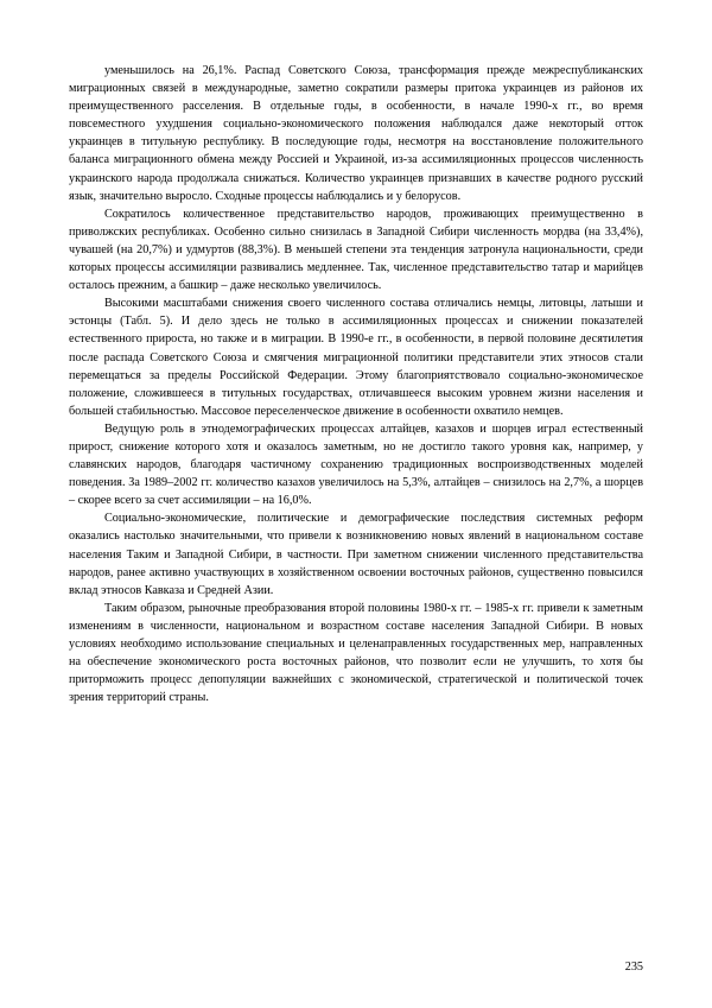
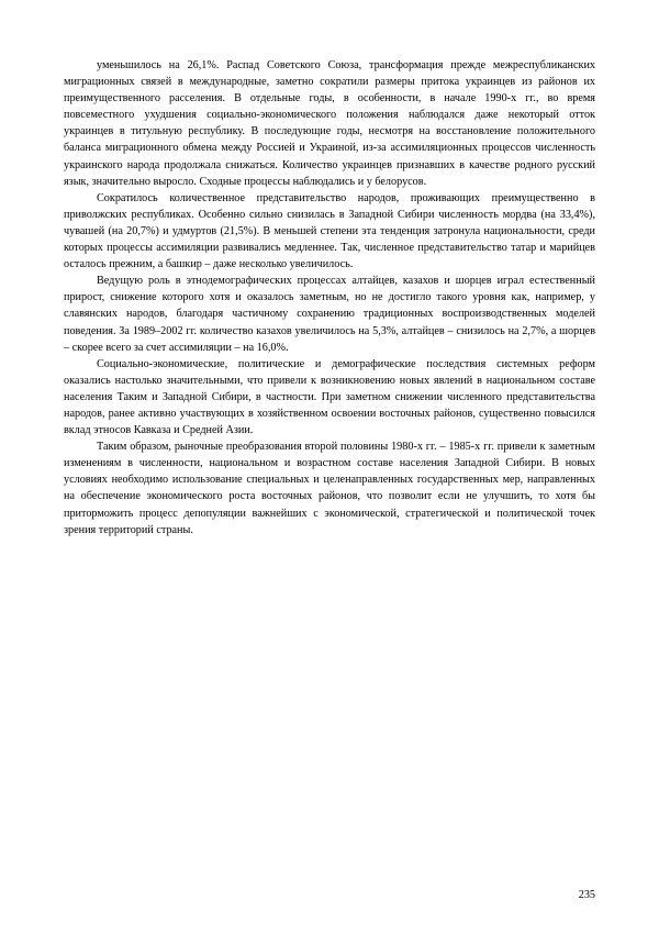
  уменьшилось на 26,1%. Распад Советского Союза, трансформация прежде межреспубликанских миграционных связей в международные, заметно сократили размеры притока украинцев из районов их преимущественного расселения. В отдельные годы, в особенности, в начале 1990-х гг., во время повсеместного ухудшения социально-экономического положения наблюдался даже некоторый отток украинцев в титульную республику. В последующие годы, несмотря на восстановление положительного баланса миграционного обмена между Россией и Украиной, из-за ассимиляционных процессов численность украинского народа продолжала снижаться. Количество украинцев признавших в качестве родного русский язык, значительно выросло. Сходные процессы наблюдались и у белорусов.
- Сократилось количественное представительство народов, проживающих преимущественно в приволжских республиках. Особенно сильно снизилась в Западной Сибири численность мордва (на 33,4%), чувашей (на 20,7%) и удмуртов (88,3%). В меньшей степени эта тенденция затронула национальности, среди которых процессы ассимиляции развивались медленнее. Так, численное представительство татар и марийцев осталось прежним, а башкир – даже несколько увеличилось.
+ Сократилось количественное представительство народов, проживающих преимущественно в приволжских республиках. Особенно сильно снизилась в Западной Сибири численность мордва (на 33,4%), чувашей (на 20,7%) и удмуртов (21,5%). В меньшей степени эта тенденция затронула национальности, среди которых процессы ассимиляции развивались медленнее. Так, численное представительство татар и марийцев осталось прежним, а башкир – даже несколько увеличилось.
- Высокими масштабами снижения своего численного состава отличались немцы, литовцы, латыши и эстонцы (Табл. 5). И дело здесь не только в ассимиляционных процессах и снижении показателей естественного прироста, но также и в миграции. В 1990-е гг., в особенности, в первой половине десятилетия после распада Советского Союза и смягчения миграционной политики представители этих этносов стали перемещаться за пределы Российской Федерации. Этому благоприятствовало социально-экономическое положение, сложившееся в титульных государствах, отличавшееся высоким уровнем жизни населения и большей стабильностью. Массовое переселенческое движение в особенности охватило немцев.
  Ведущую роль в этнодемографических процессах алтайцев, казахов и шорцев играл естественный прирост, снижение которого хотя и оказалось заметным, но не достигло такого уровня как, например, у славянских народов, благодаря частичному сохранению традиционных воспроизводственных моделей поведения. За 1989–2002 гг. количество казахов увеличилось на 5,3%, алтайцев – снизилось на 2,7%, а шорцев – скорее всего за счет ассимиляции – на 16,0%.
  Социально-экономические, политические и демографические последствия системных реформ оказались настолько значительными, что привели к возникновению новых явлений в национальном составе населения Таким и Западной Сибири, в частности. При заметном снижении численного представительства народов, ранее активно участвующих в хозяйственном освоении восточных районов, существенно повысился вклад этносов Кавказа и Средней Азии.
  Таким образом, рыночные преобразования второй половины 1980-х гг. – 1985-х гг. привели к заметным изменениям в численности, национальном и возрастном составе населения Западной Сибири. В новых условиях необходимо использование специальных и целенаправленных государственных мер, направленных на обеспечение экономического роста восточных районов, что позволит если не улучшить, то хотя бы приторможить процесс депопуляции важнейших с экономической, стратегической и политической точек зрения территорий страны.
  235
